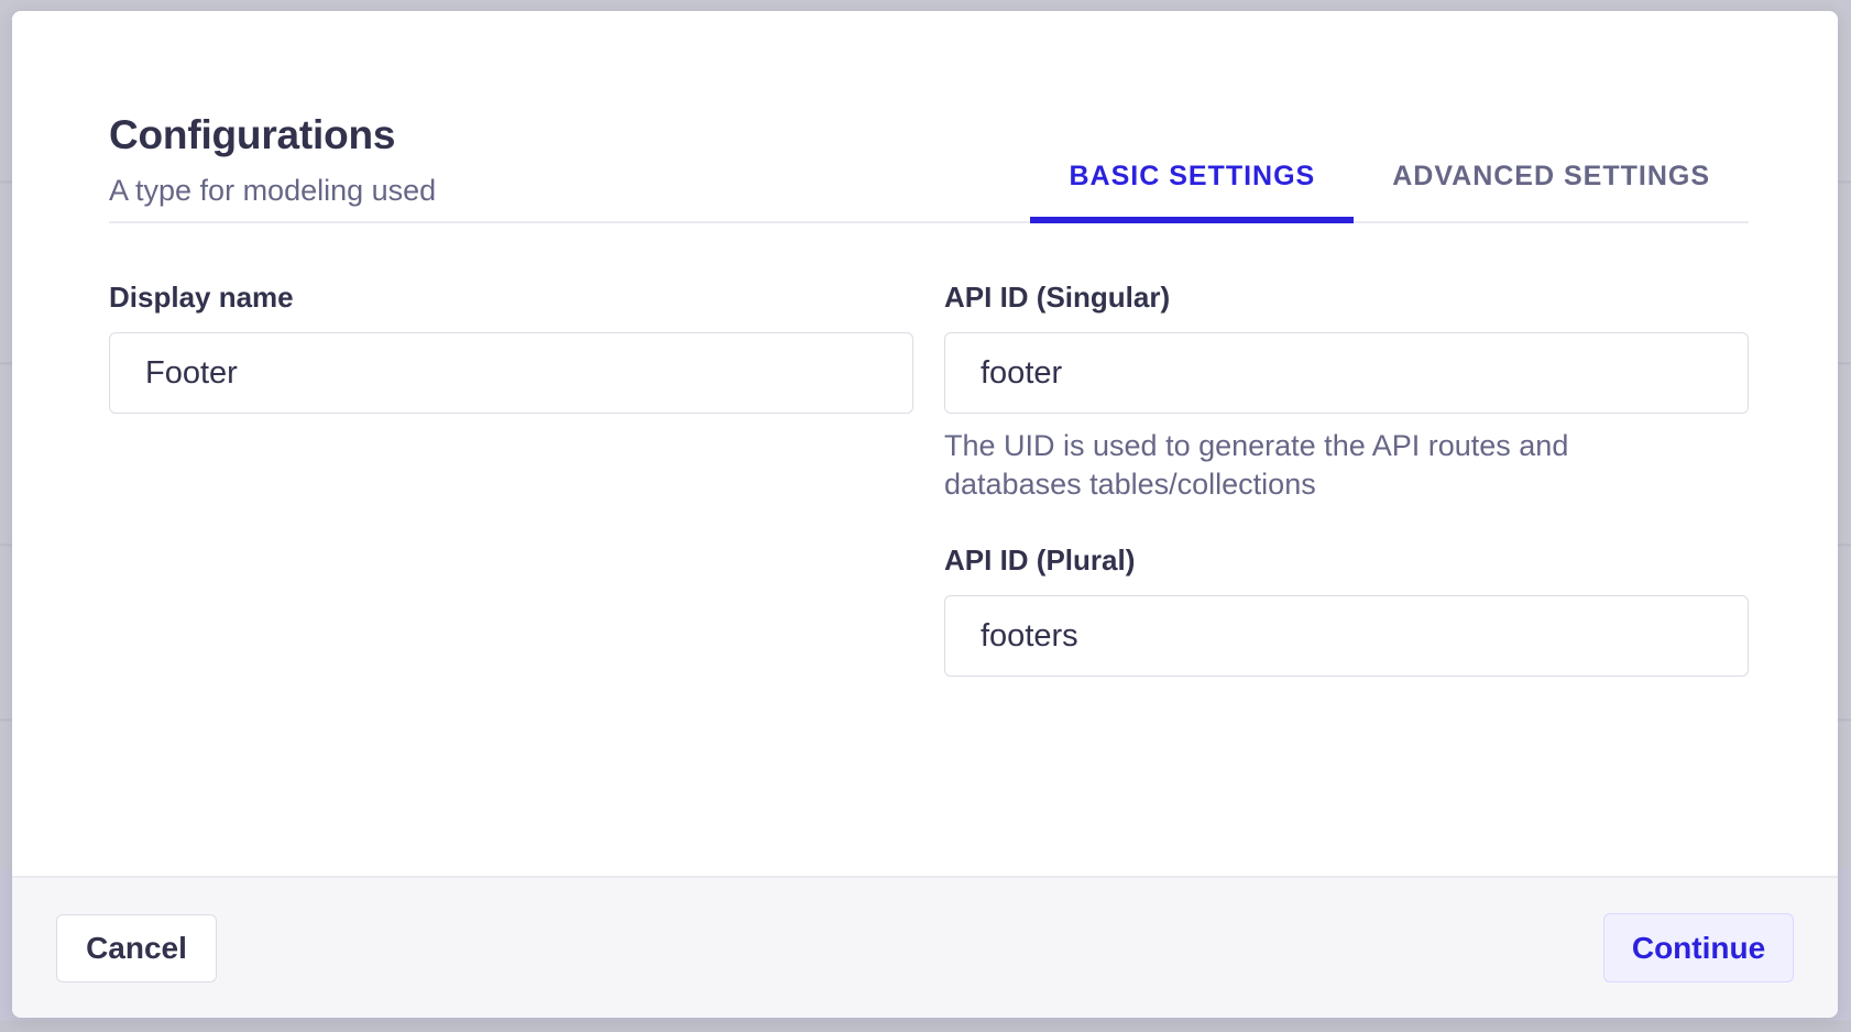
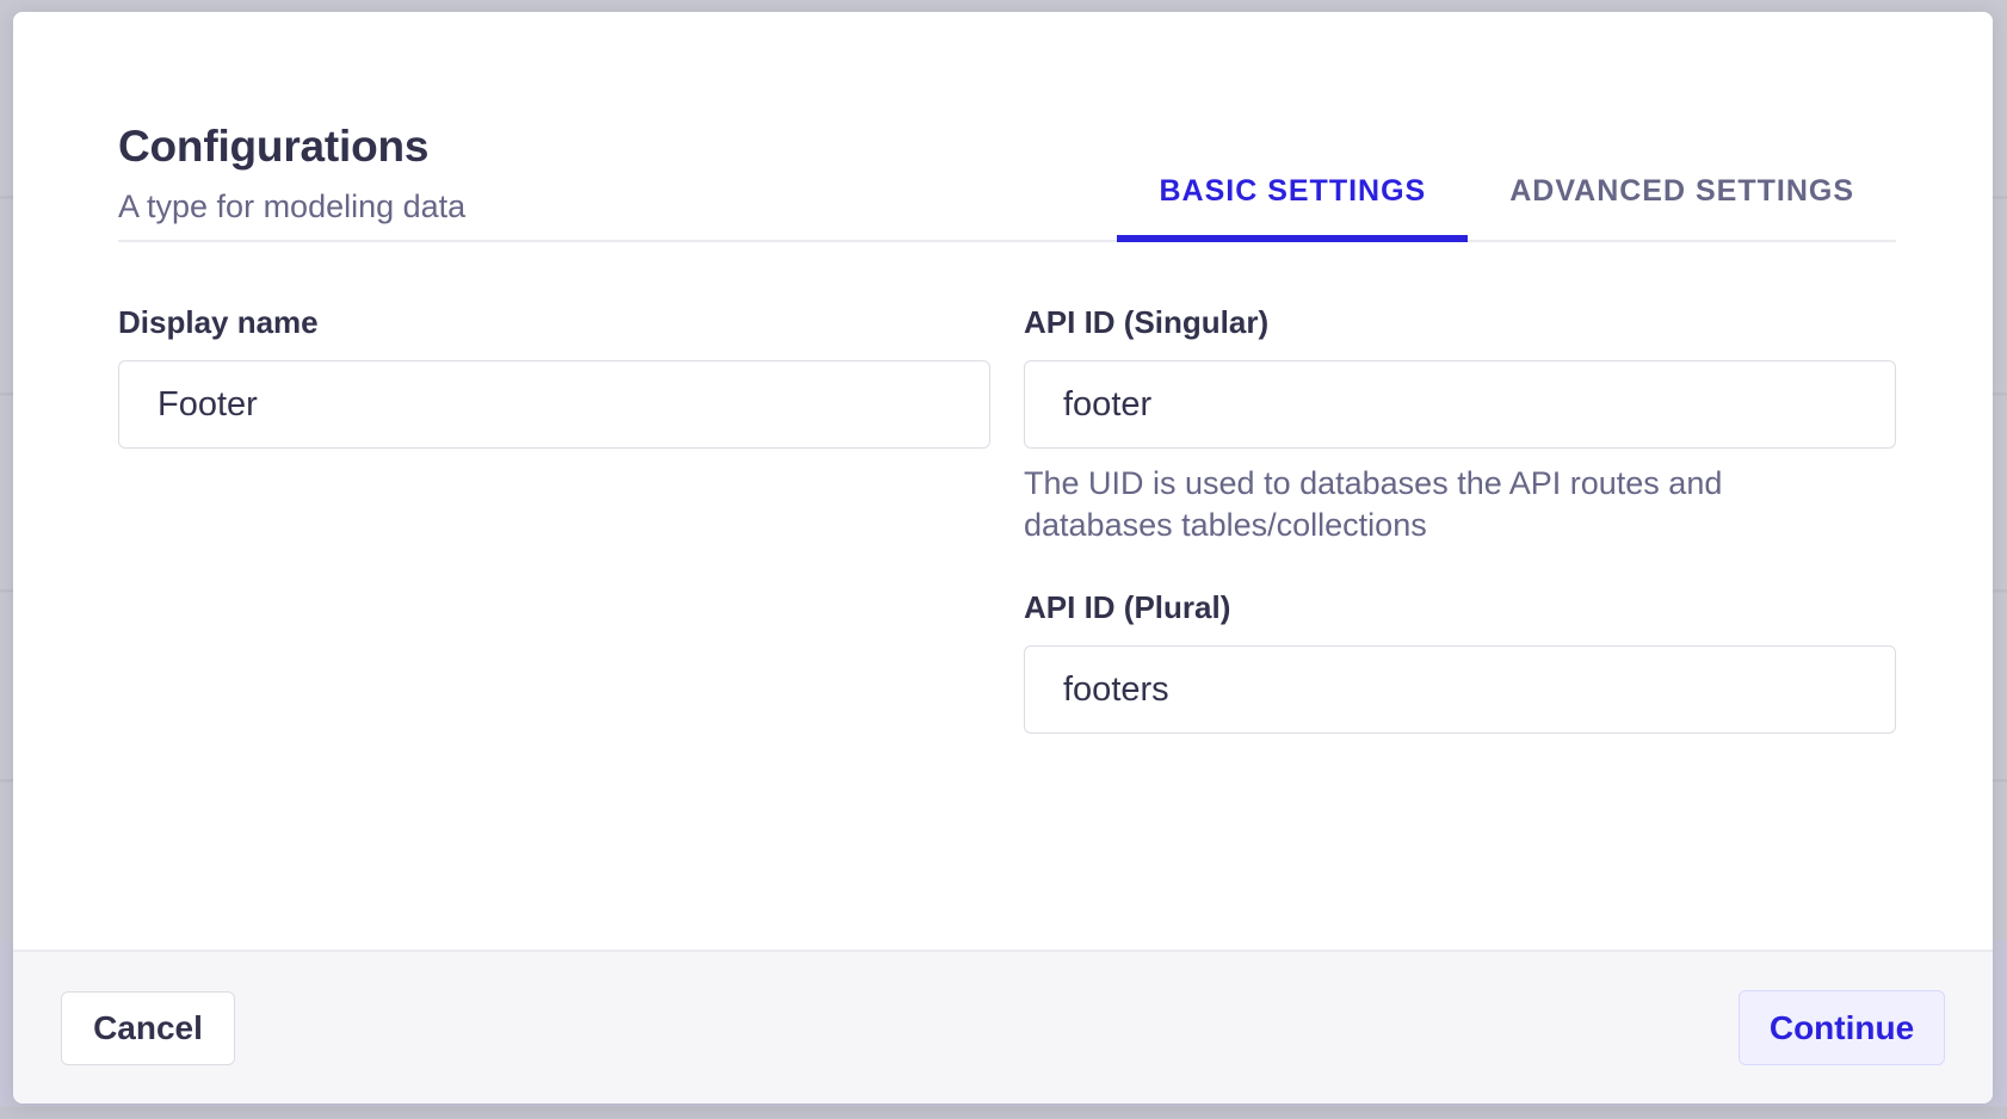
  Configurations
- A type for modeling used
+ A type for modeling data
  BASIC SETTINGS
  ADVANCED SETTINGS
  Display name
  Footer
  API ID (Singular)
  footer
- The UID is used to generate the API routes and databases tables/collections
+ The UID is used to databases the API routes and databases tables/collections
  API ID (Plural)
  footers
  Cancel
  Continue
